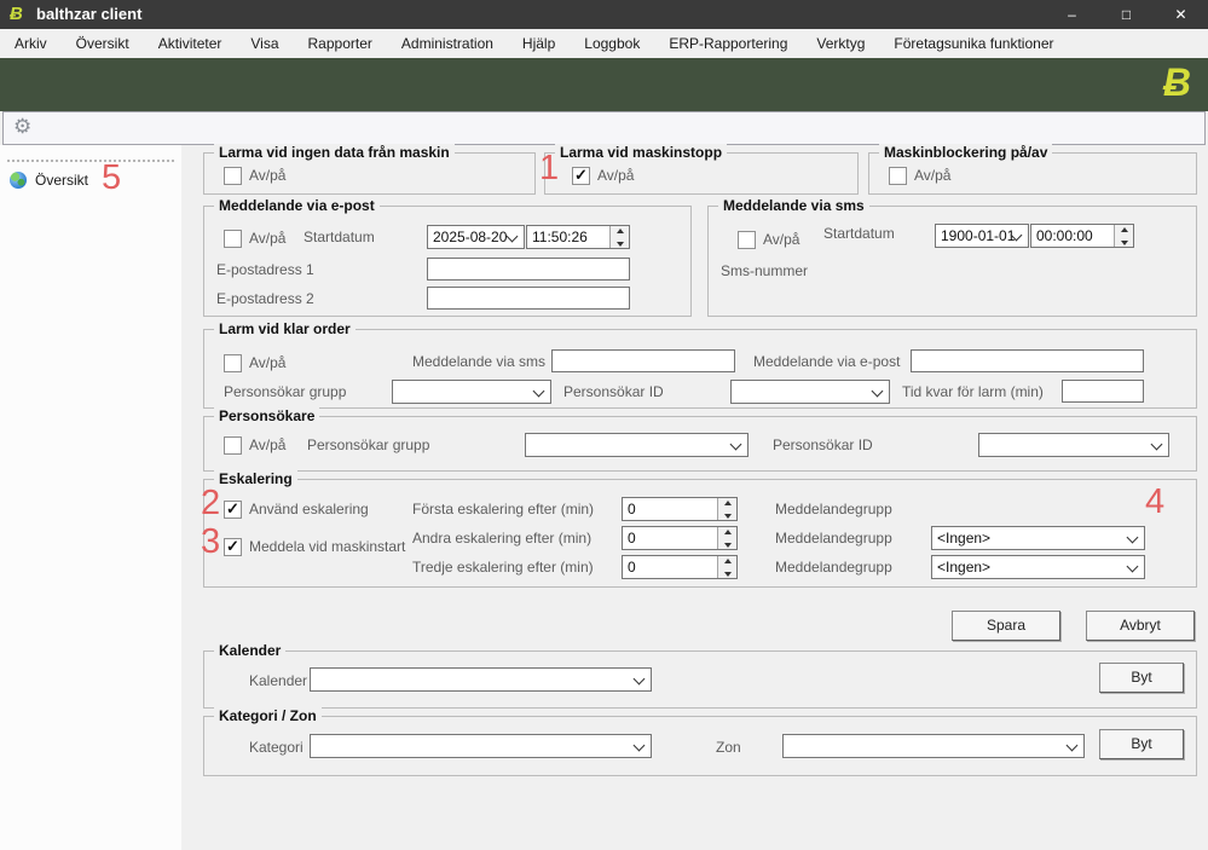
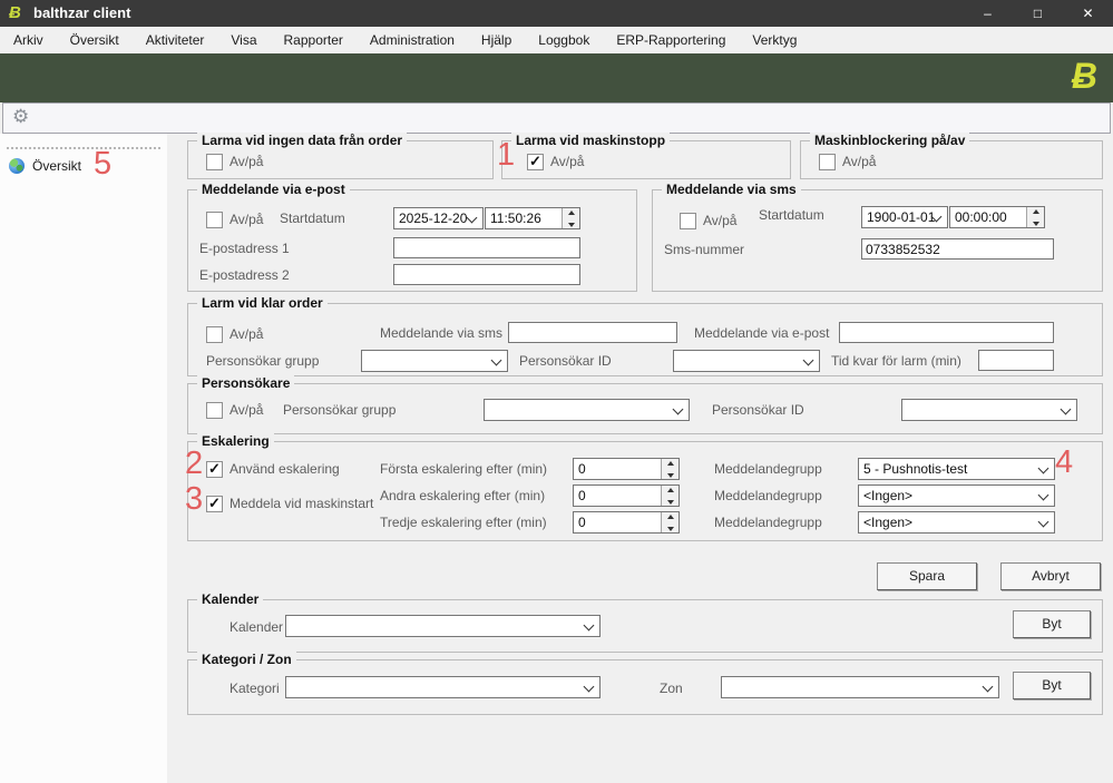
  Ƀ
  balthzar client
  –
  □
  ✕
  Arkiv
  Översikt
  Aktiviteter
  Visa
  Rapporter
  Administration
  Hjälp
  Loggbok
  ERP-Rapportering
  Verktyg
- Företagsunika funktioner
  Ƀ
  ⚙
  Översikt
- Larma vid ingen data från maskin
+ Larma vid ingen data från order
  Av/på
  Larma vid maskinstopp
  Av/på
  Maskinblockering på/av
  Av/på
  Meddelande via e-post
  Av/på
  Startdatum
- 2025-08-20
+ 2025-12-20
  11:50:26
  E-postadress 1
  E-postadress 2
  Meddelande via sms
  Av/på
  Startdatum
  1900-01-01
  00:00:00
  Sms-nummer
+ 0733852532
  Larm vid klar order
  Av/på
  Meddelande via sms
  Meddelande via e-post
  Personsökar grupp
  Personsökar ID
  Tid kvar för larm (min)
  Personsökare
  Av/på
  Personsökar grupp
  Personsökar ID
  Eskalering
  Använd eskalering
  Meddela vid maskinstart
  Första eskalering efter (min)
  0
  Meddelandegrupp
+ 5 - Pushnotis-test
  Andra eskalering efter (min)
  0
  Meddelandegrupp
  <Ingen>
  Tredje eskalering efter (min)
  0
  Meddelandegrupp
  <Ingen>
  Spara
  Avbryt
  Kalender
  Kalender
  Byt
  Kategori / Zon
  Kategori
  Zon
  Byt
  1
  2
  3
  4
  5
